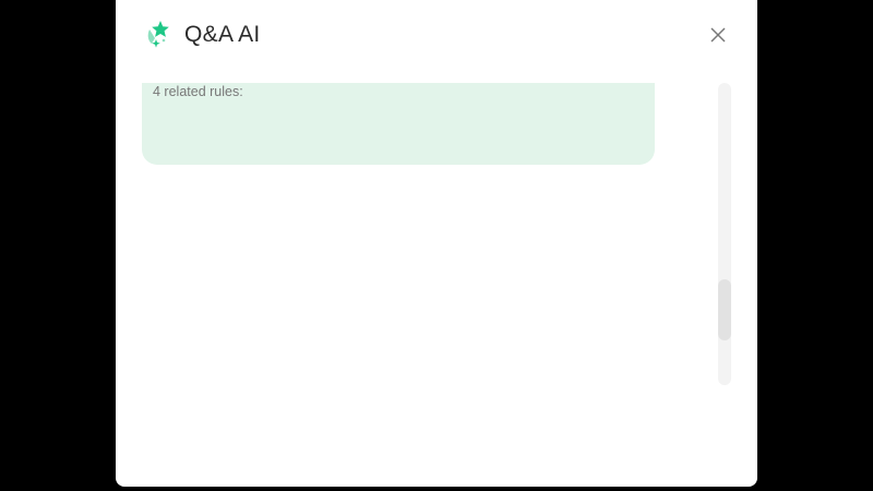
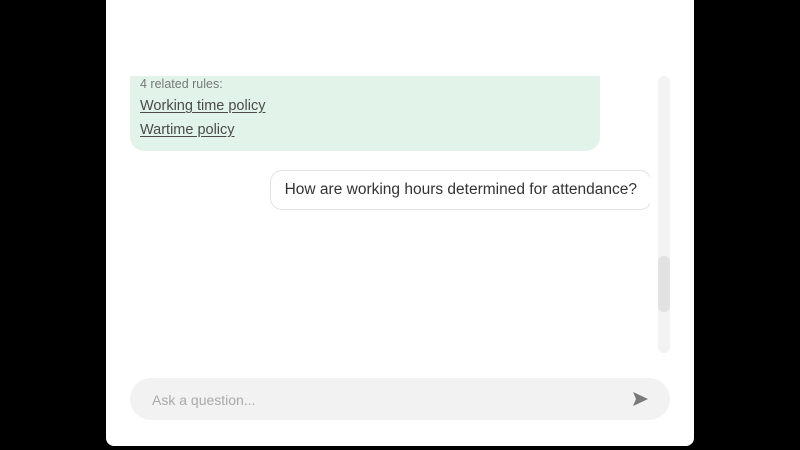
- Q&A AI
  4 related rules:
+ Working time policy
+ Wartime policy
+ How are working hours determined for attendance?
+ Ask a question...
